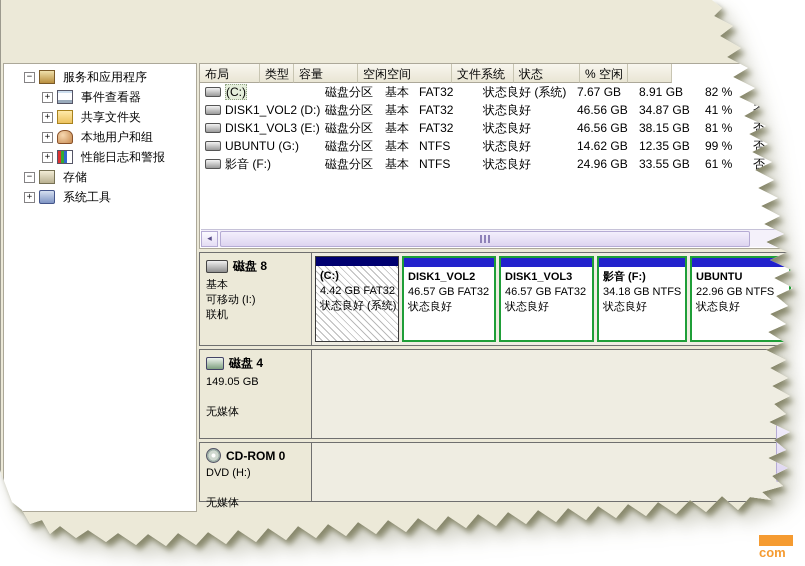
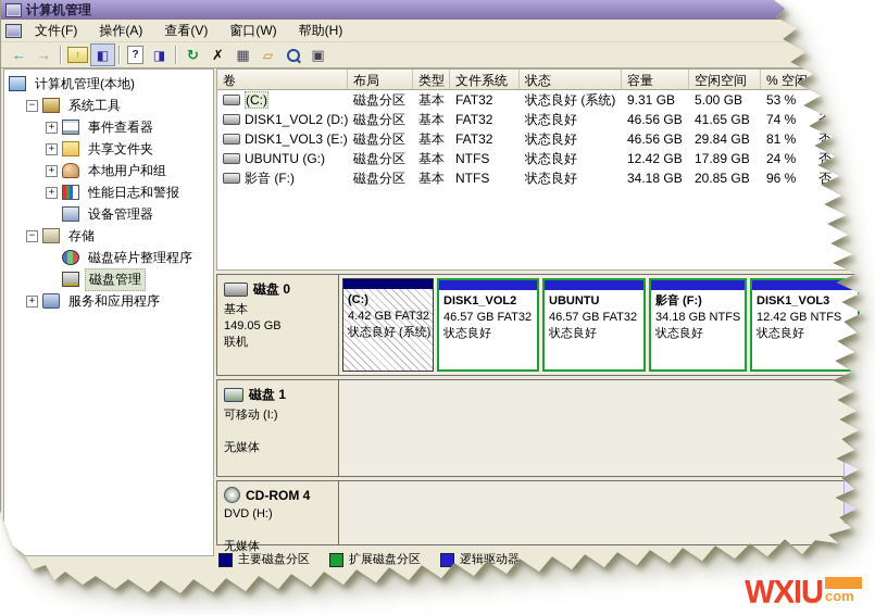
+ 计算机管理
+ 文件(F)
+ 操作(A)
+ 查看(V)
+ 窗口(W)
+ 帮助(H)
+ ←
+ →
+ ↑
+ ◧
+ ?
+ ◨
+ ↻
+ ✗
+ ▦
+ ▱
+ ▣
+ 计算机管理(本地)
  −
- 服务和应用程序
+ 系统工具
  +
  事件查看器
  +
  共享文件夹
  +
  本地用户和组
  +
  性能日志和警报
+ 设备管理器
  −
  存储
+ 磁盘碎片整理程序
+ 磁盘管理
  +
- 系统工具
+ 服务和应用程序
+ 卷
  布局
  类型
- 容量
+ 文件系统
- 空闲空间
+ 状态
- 文件系统
+ 容量
- 状态
+ 空闲空间
  % 空闲
  (C:)
  磁盘分区
  基本
  FAT32
  状态良好 (系统)
- 7.67 GB
+ 9.31 GB
- 8.91 GB
+ 5.00 GB
- 82 %
+ 53 %
  DISK1_VOL2 (D:)
  磁盘分区
  基本
  FAT32
  状态良好
  46.56 GB
- 34.87 GB
+ 41.65 GB
- 41 %
+ 74 %
  DISK1_VOL3 (E:)
  磁盘分区
  基本
  FAT32
  状态良好
  46.56 GB
- 38.15 GB
+ 29.84 GB
  81 %
  否
  UBUNTU (G:)
  磁盘分区
  基本
  NTFS
  状态良好
- 14.62 GB
+ 12.42 GB
- 12.35 GB
+ 17.89 GB
- 99 %
+ 24 %
  否
  影音 (F:)
  磁盘分区
  基本
  NTFS
  状态良好
- 24.96 GB
+ 34.18 GB
- 33.55 GB
+ 20.85 GB
- 61 %
+ 96 %
  否
- ◂
- 磁盘 8
+ 磁盘 0
  基本
- 可移动 (I:)
+ 149.05 GB
  联机
  (C:)
  4.42 GB FAT32
  状态良好 (系统)
  DISK1_VOL2
  46.57 GB FAT32
  状态良好
- DISK1_VOL3
+ UBUNTU
  46.57 GB FAT32
  状态良好
  影音 (F:)
  34.18 GB NTFS
  状态良好
- UBUNTU
+ DISK1_VOL3
- 22.96 GB NTFS
+ 12.42 GB NTFS
  状态良好
- 磁盘 4
+ 磁盘 1
- 149.05 GB
+ 可移动 (I:)
  无媒体
- CD-ROM 0
+ CD-ROM 4
  DVD (H:)
  无媒体
+ 主要磁盘分区
+ 扩展磁盘分区
+ 逻辑驱动器
+ WXIU
  com
